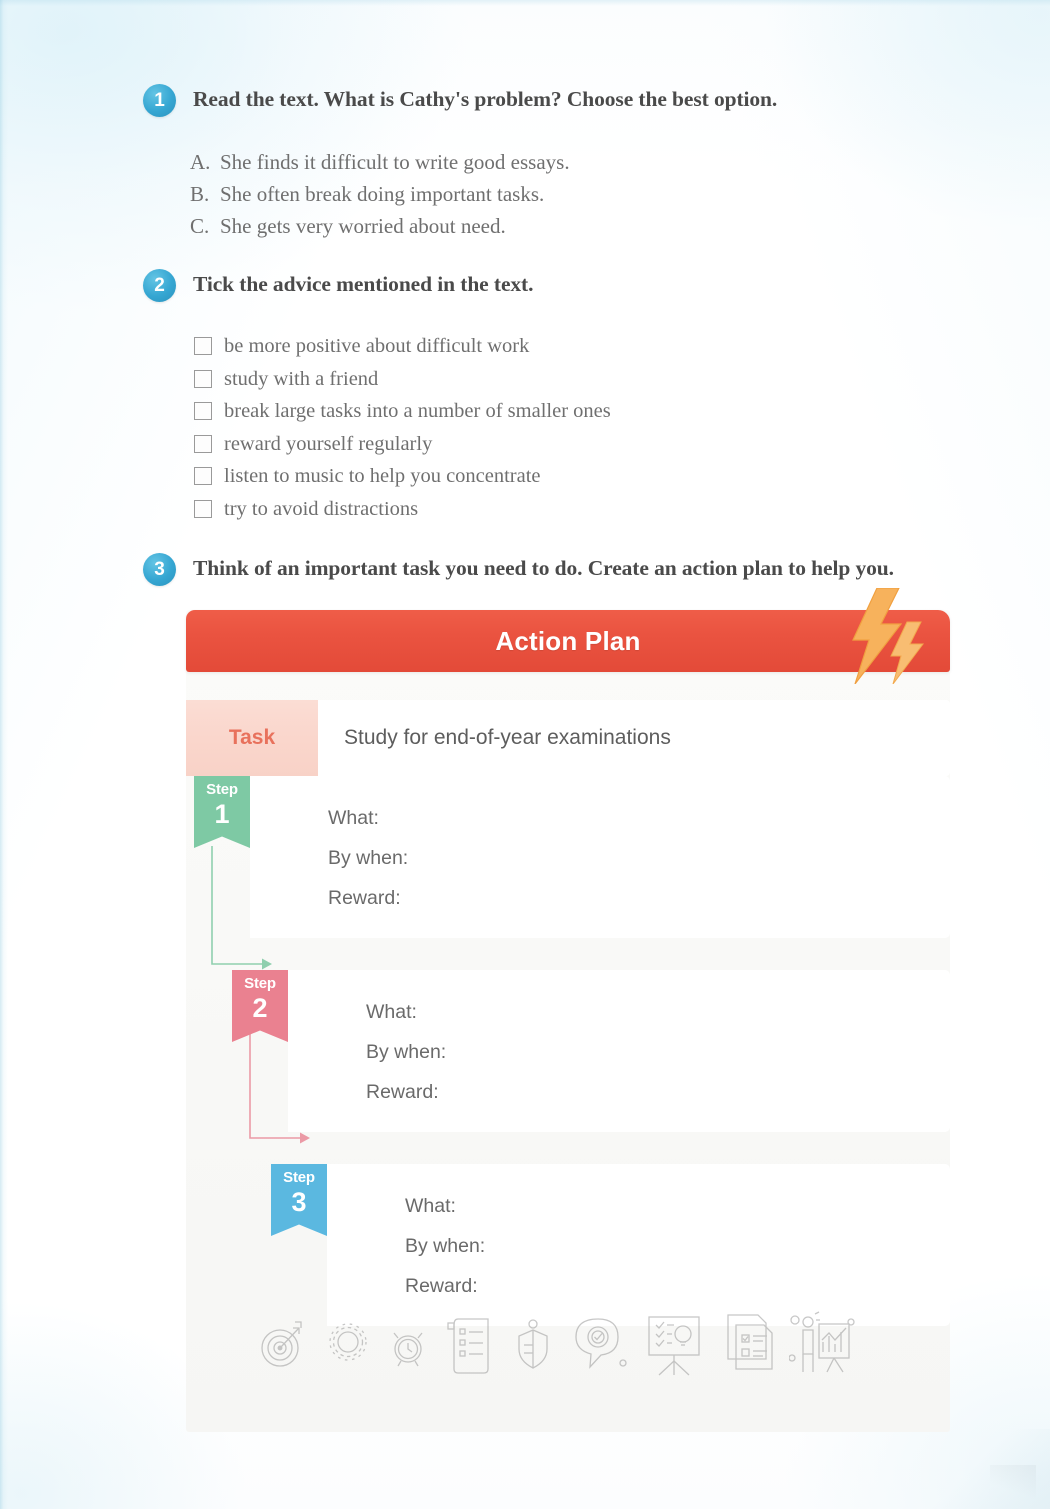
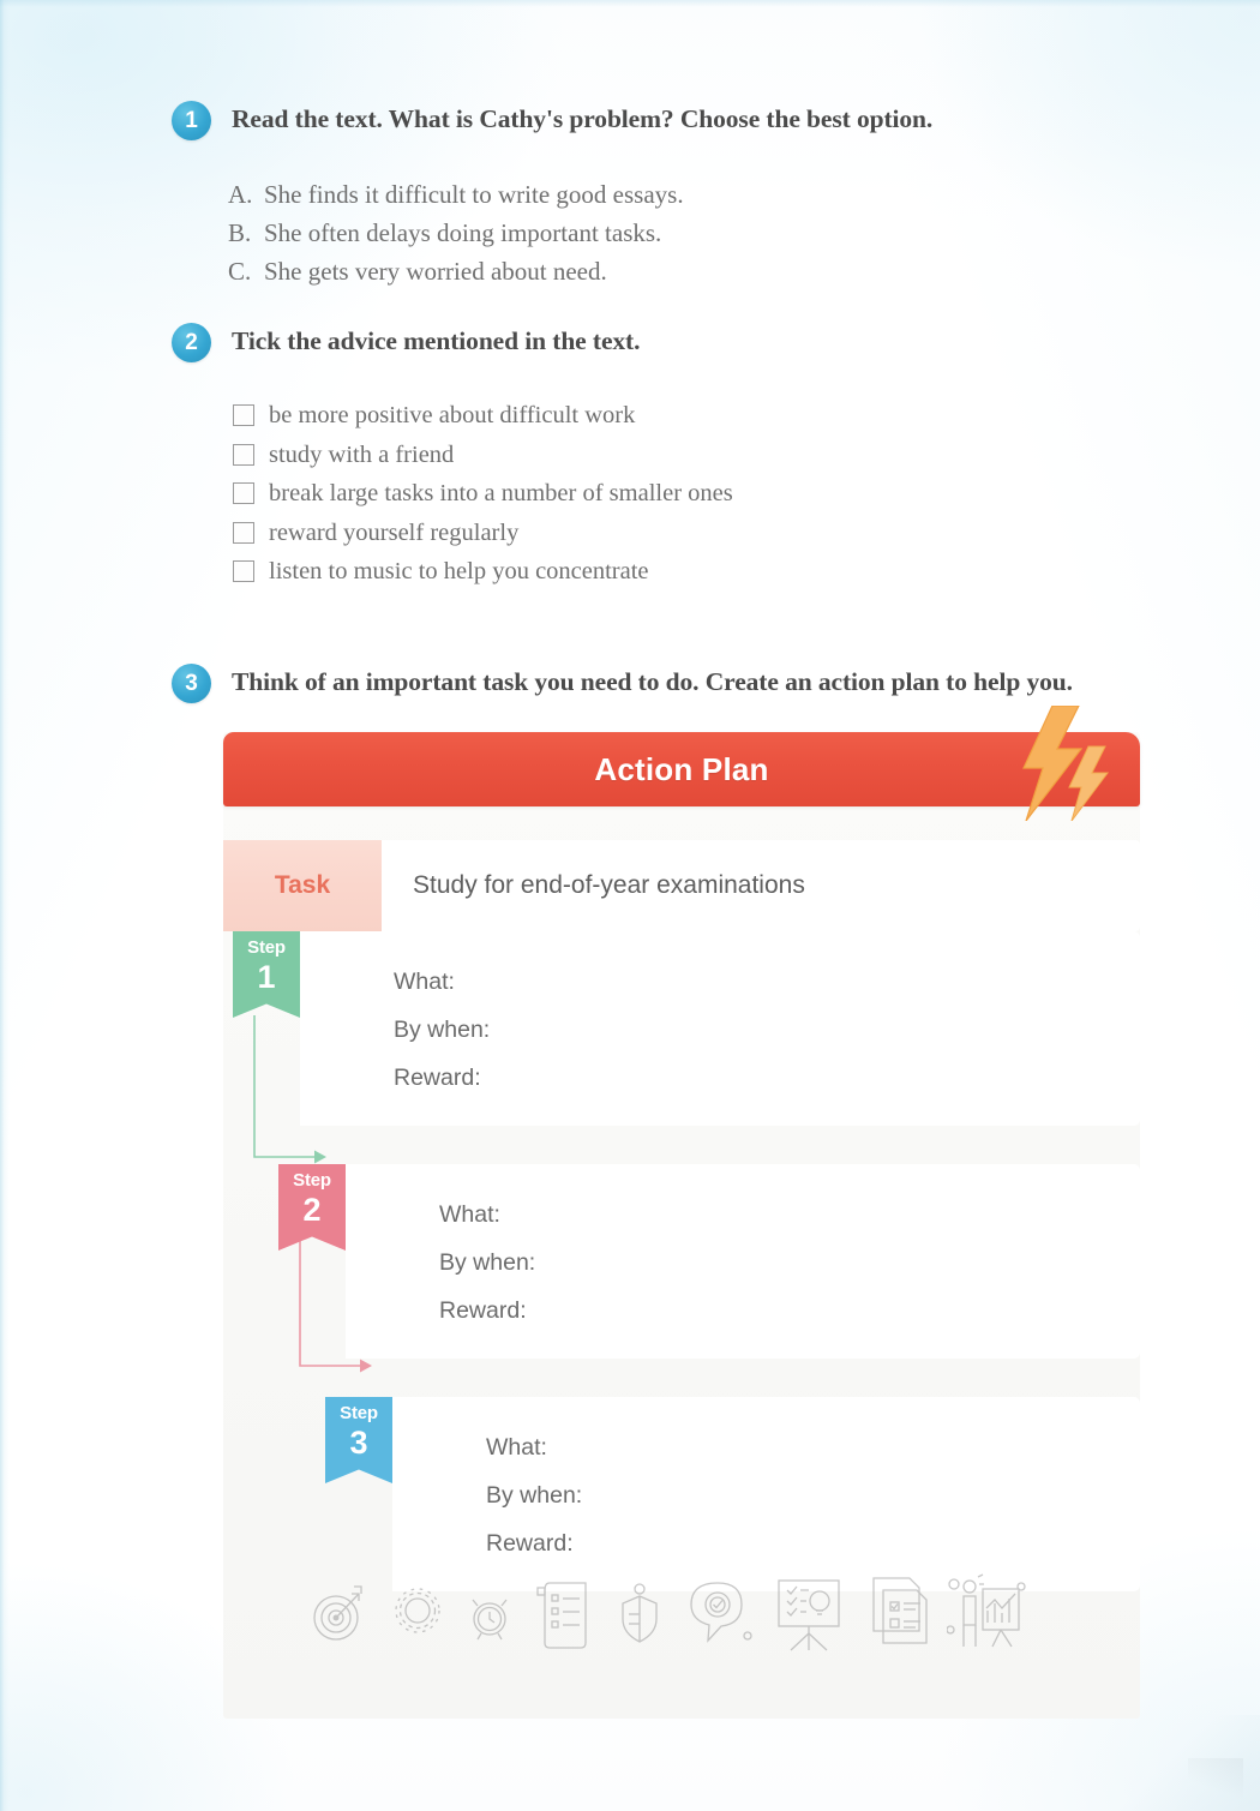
  1
  Read the text. What is Cathy's problem? Choose the best option.
  A.
  She finds it difficult to write good essays.
  B.
- She often break doing important tasks.
+ She often delays doing important tasks.
  C.
  She gets very worried about need.
  2
  Tick the advice mentioned in the text.
  be more positive about difficult work
  study with a friend
  break large tasks into a number of smaller ones
  reward yourself regularly
  listen to music to help you concentrate
- try to avoid distractions
  3
  Think of an important task you need to do. Create an action plan to help you.
  Action Plan
  Task
  Study for end-of-year examinations
  Step
  1
  What:
  By when:
  Reward:
  Step
  2
  What:
  By when:
  Reward:
  Step
  3
  What:
  By when:
  Reward:
